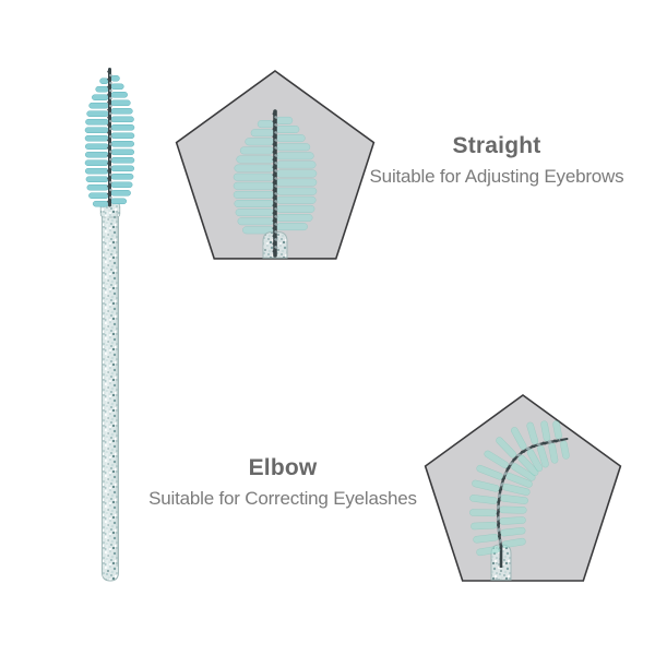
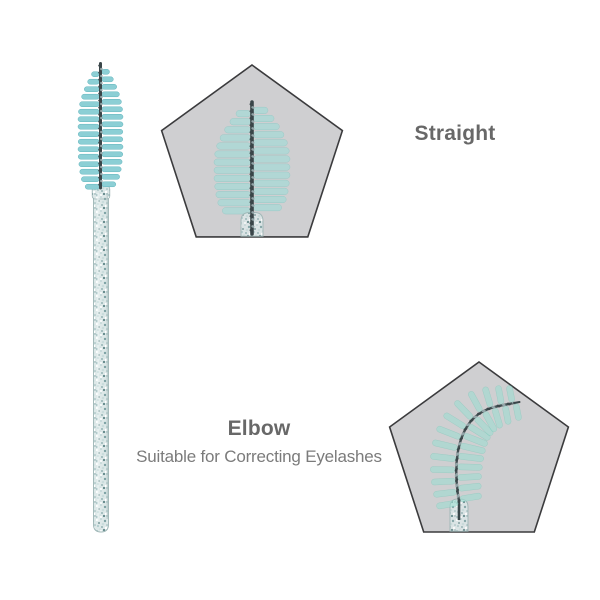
  Straight
- Suitable for Adjusting Eyebrows
  Elbow
  Suitable for Correcting Eyelashes
